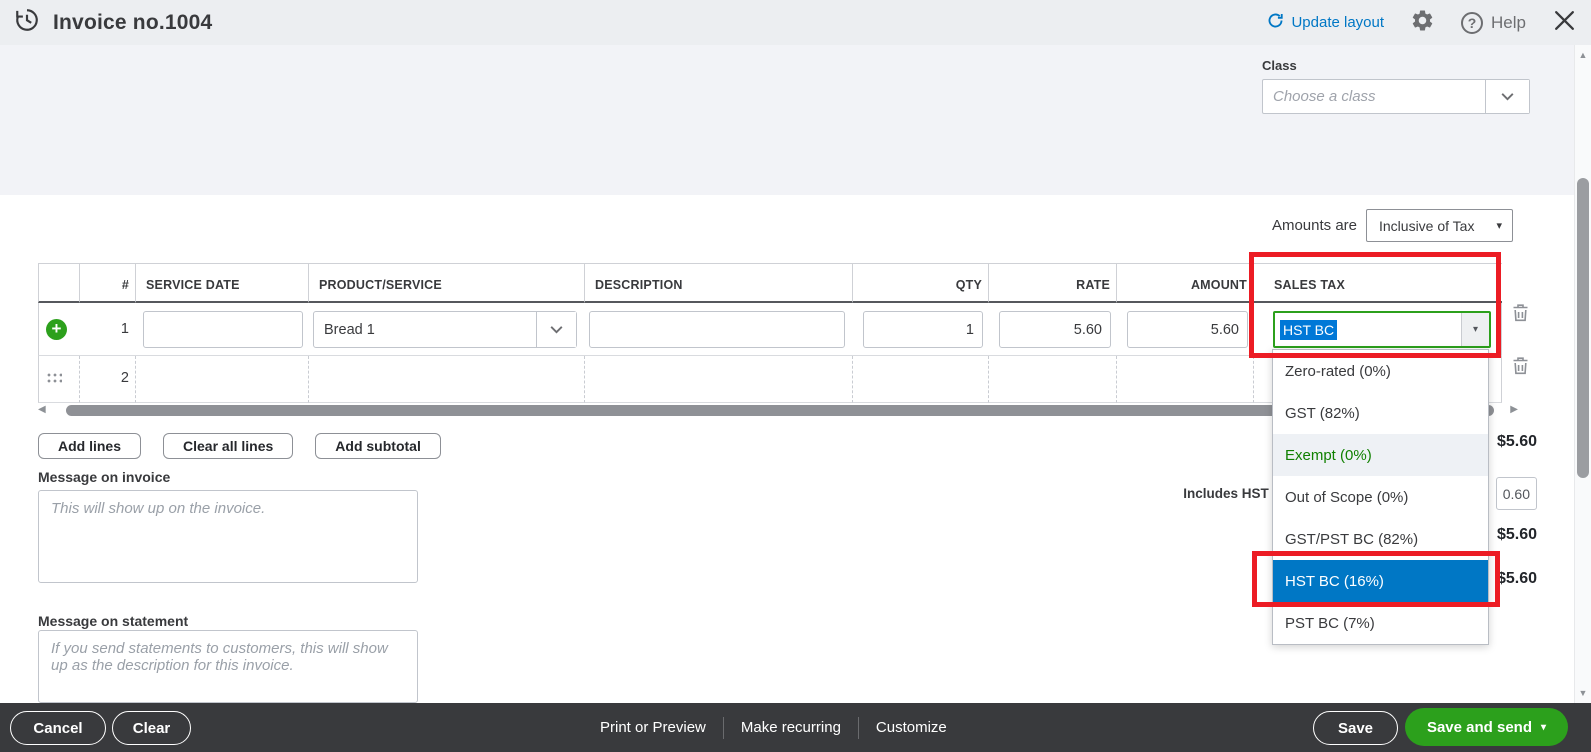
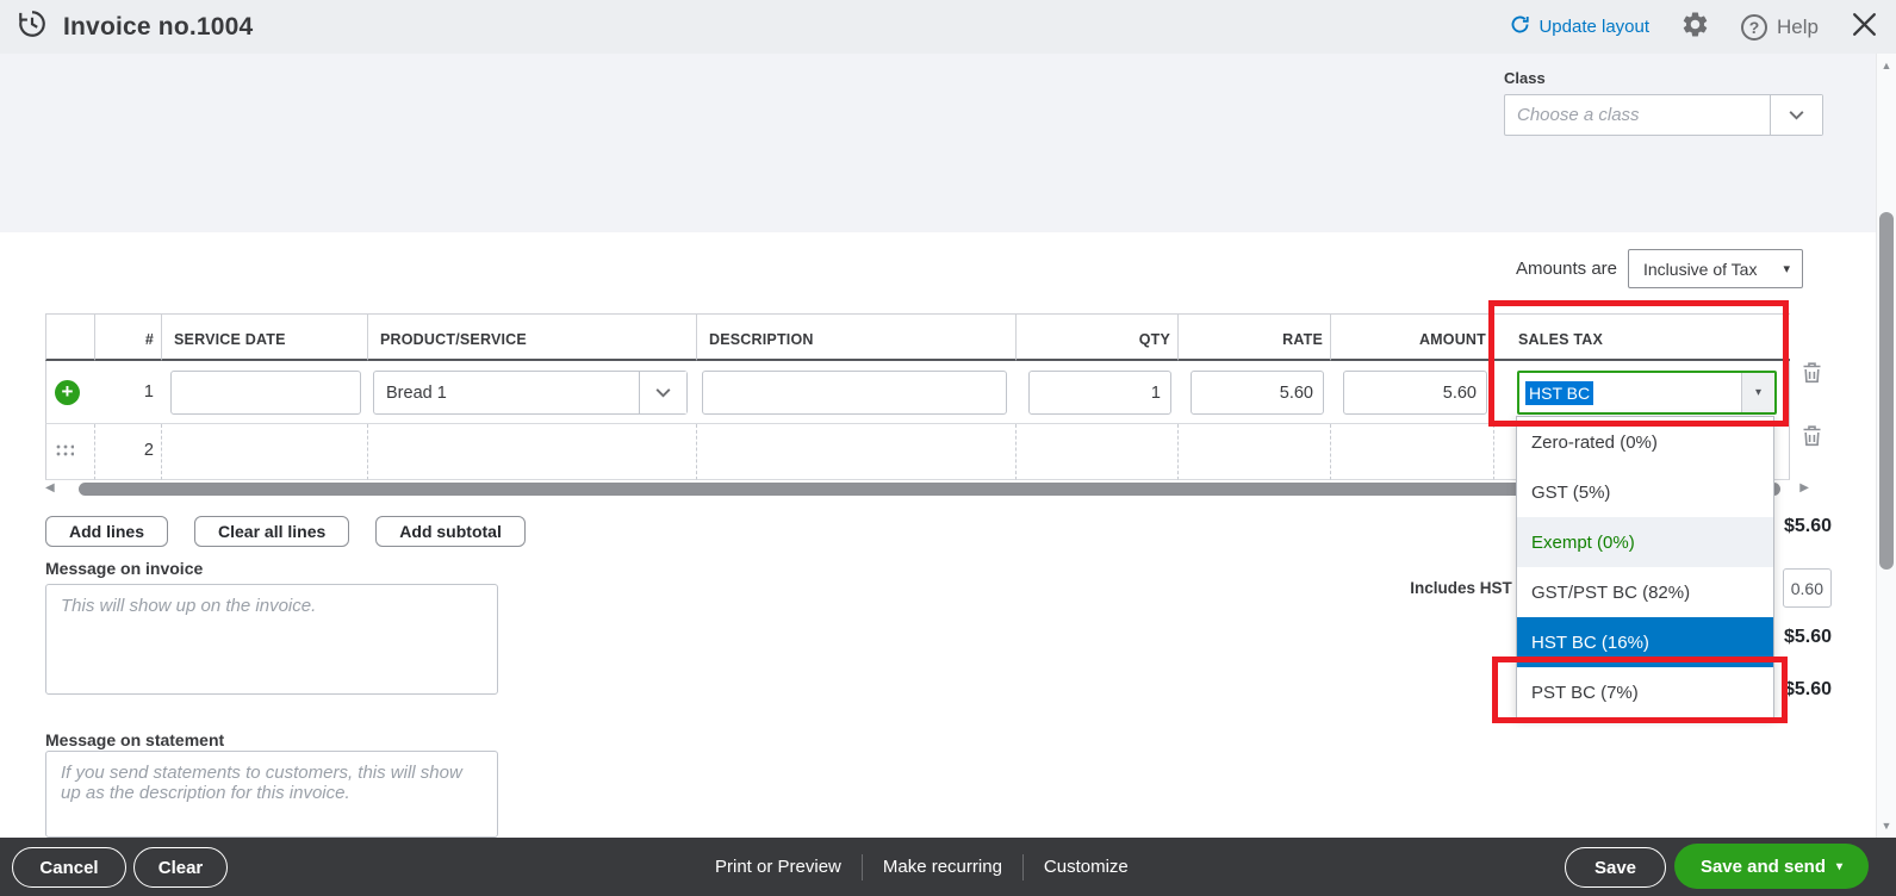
  Invoice no.1004
  Update layout
  ?
  Help
  Class
  Choose a class
  Amounts are
  Inclusive of Tax
  ▾
  #
  SERVICE DATE
  PRODUCT/SERVICE
  DESCRIPTION
  QTY
  RATE
  AMOUNT
  SALES TAX
  +
  1
  Bread 1
  1
  5.60
  5.60
  HST BC
  ▾
  2
  ◀
  ▶
  Add lines
  Clear all lines
  Add subtotal
  Message on invoice
  This will show up on the invoice.
  Message on statement
  $5.60
  Includes HST
  0.60
  $5.60
  $5.60
  Zero-rated (0%)
- GST (82%)
+ GST (5%)
  Exempt (0%)
- Out of Scope (0%)
  GST/PST BC (82%)
  HST BC (16%)
  PST BC (7%)
  ▲
  ▼
  Cancel
  Clear
  Print or Preview
  Make recurring
  Customize
  Save
  Save and send
  ▾
